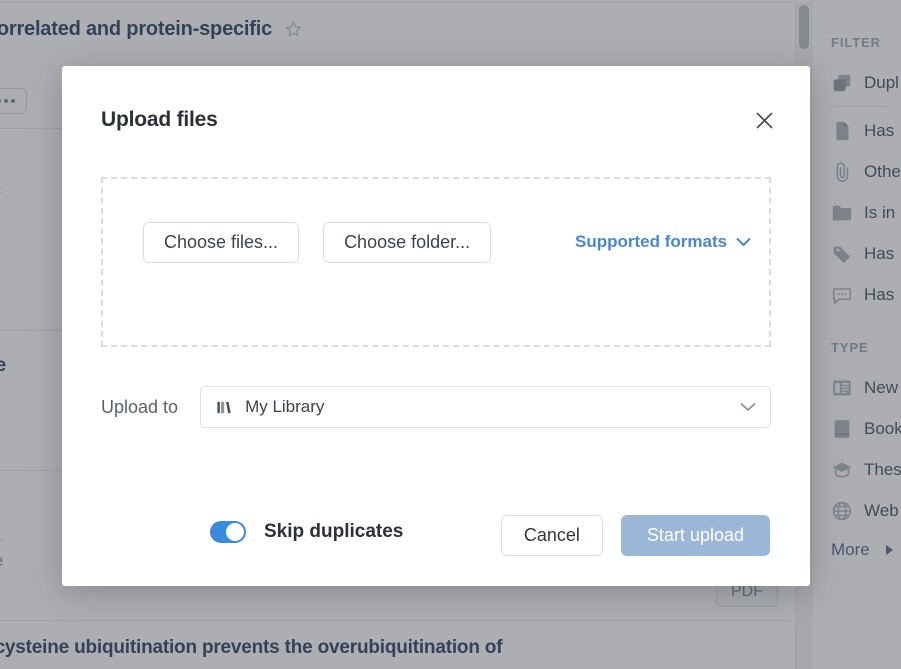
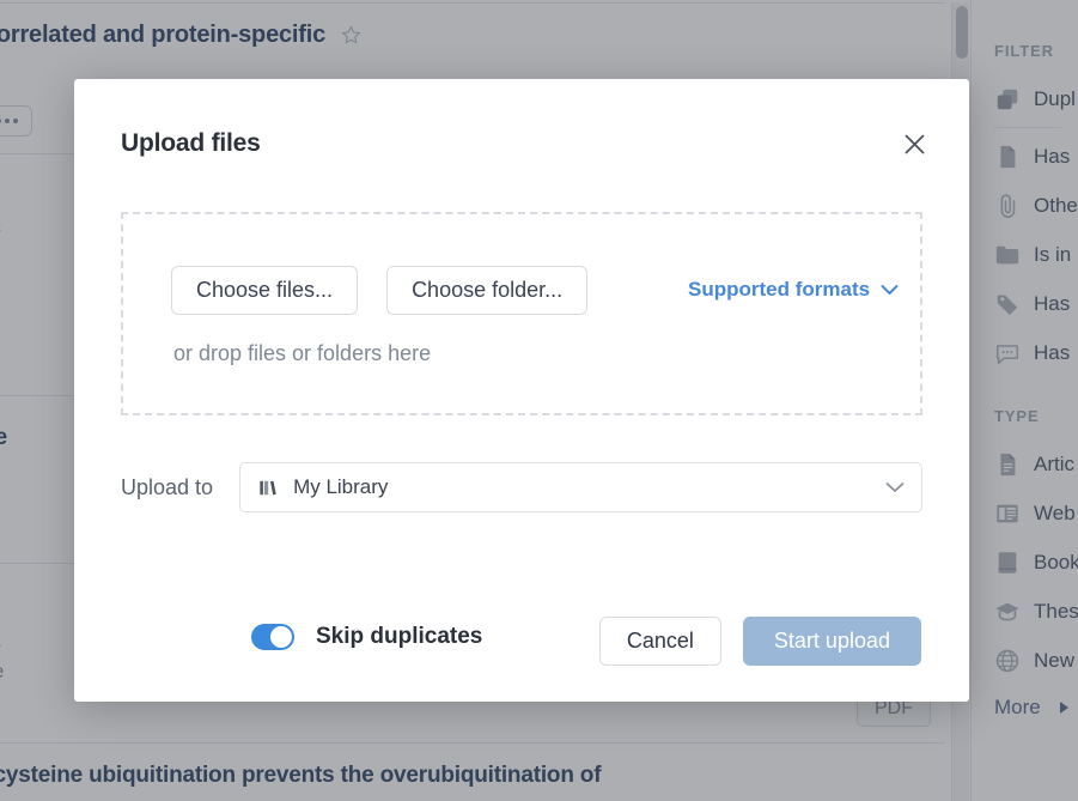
  PDF
  ysteine ubiquitination prevents the overubiquitination of
  FILTER
  Dupl
  Has
  Othe
  Is in
  Has
  Has
  TYPE
+ Artic
- New
+ Web
  Book
  Thes
- Web
+ New
  More
  Upload files
  Choose files...
  Choose folder...
  Supported formats
+ or drop files or folders here
  Upload to
  My Library
  Skip duplicates
  Cancel
  Start upload
